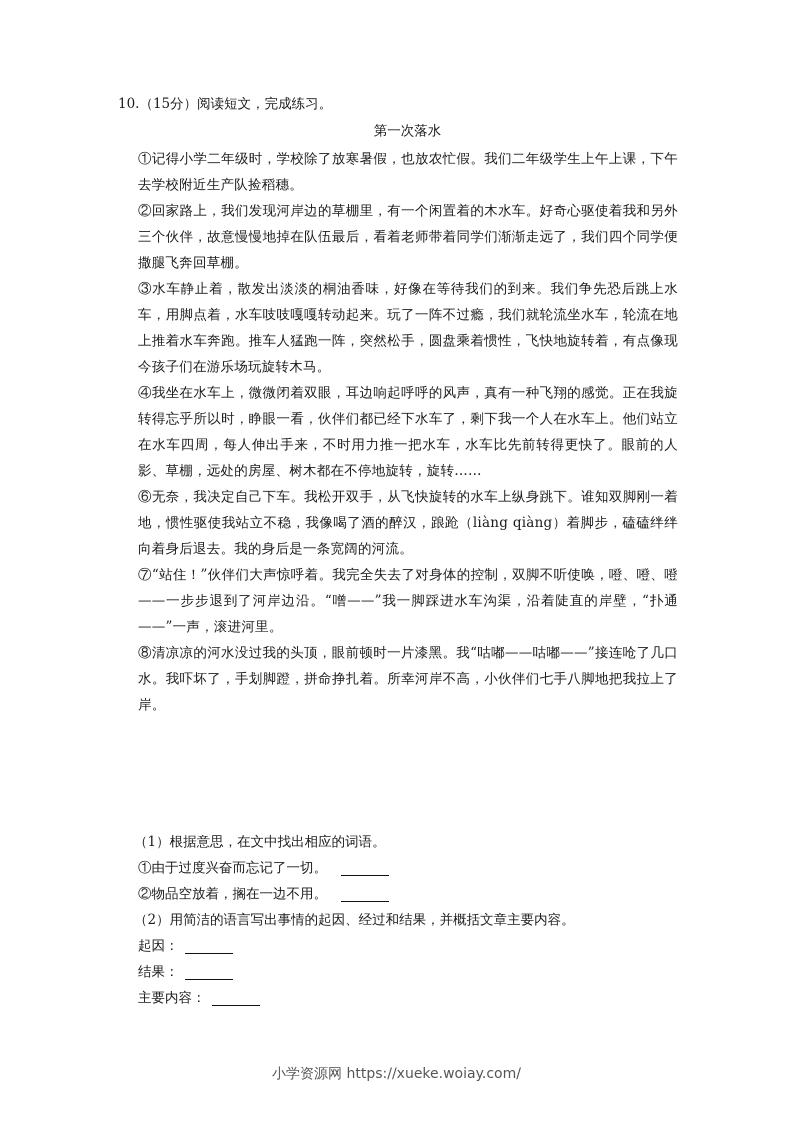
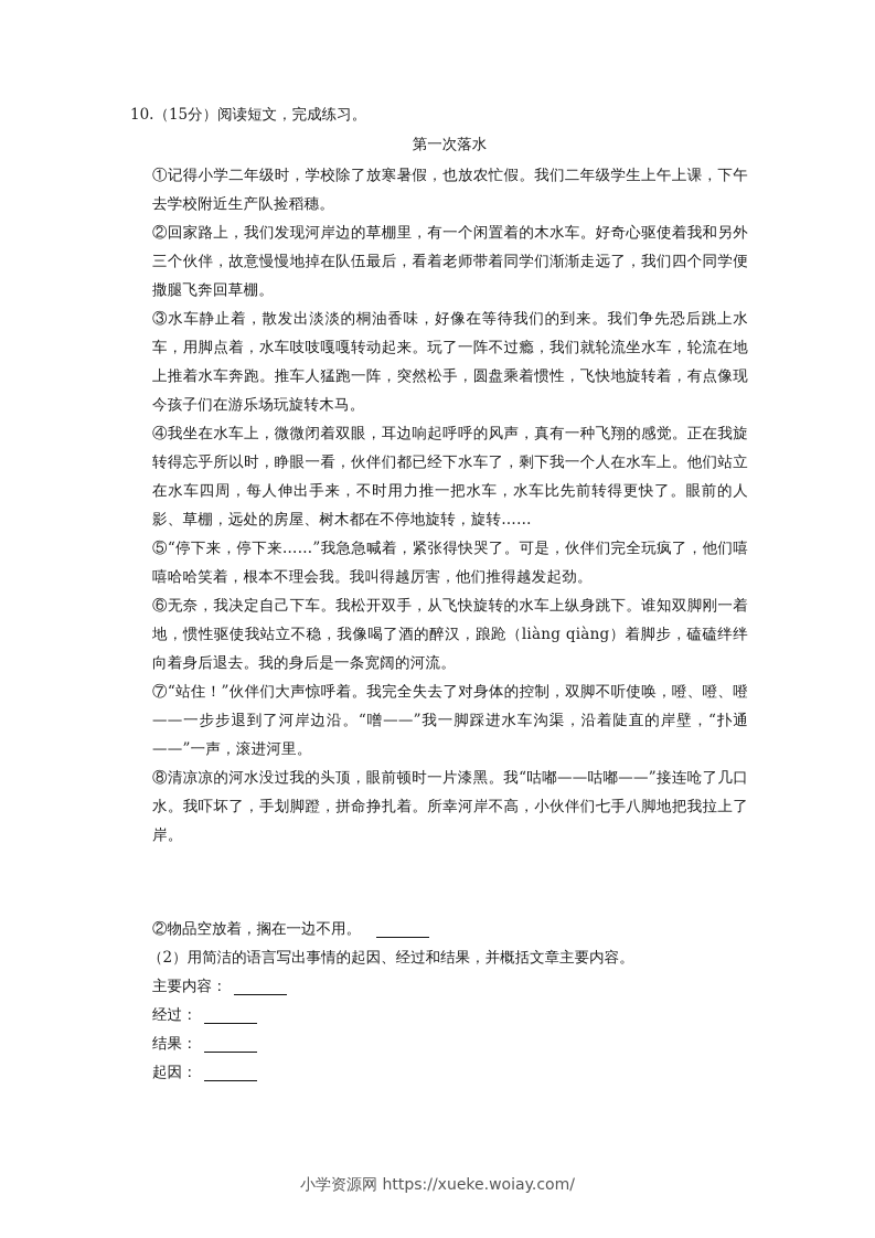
  10.（15分）阅读短文，完成练习。
  第一次落水
  ①记得小学二年级时，学校除了放寒暑假，也放农忙假。我们二年级学生上午上课，下午去学校附近生产队捡稻穗。
  ②回家路上，我们发现河岸边的草棚里，有一个闲置着的木水车。好奇心驱使着我和另外三个伙伴，故意慢慢地掉在队伍最后，看着老师带着同学们渐渐走远了，我们四个同学便撒腿飞奔回草棚。
  ③水车静止着，散发出淡淡的桐油香味，好像在等待我们的到来。我们争先恐后跳上水车，用脚点着，水车吱吱嘎嘎转动起来。玩了一阵不过瘾，我们就轮流坐水车，轮流在地上推着水车奔跑。推车人猛跑一阵，突然松手，圆盘乘着惯性，飞快地旋转着，有点像现今孩子们在游乐场玩旋转木马。
  ④我坐在水车上，微微闭着双眼，耳边响起呼呼的风声，真有一种飞翔的感觉。正在我旋转得忘乎所以时，睁眼一看，伙伴们都已经下水车了，剩下我一个人在水车上。他们站立在水车四周，每人伸出手来，不时用力推一把水车，水车比先前转得更快了。眼前的人影、草棚，远处的房屋、树木都在不停地旋转，旋转……
+ ⑤“停下来，停下来……”我急急喊着，紧张得快哭了。可是，伙伴们完全玩疯了，他们嘻嘻哈哈笑着，根本不理会我。我叫得越厉害，他们推得越发起劲。
  ⑥无奈，我决定自己下车。我松开双手，从飞快旋转的水车上纵身跳下。谁知双脚刚一着地，惯性驱使我站立不稳，我像喝了酒的醉汉，踉跄（liàng qiàng）着脚步，磕磕绊绊向着身后退去。我的身后是一条宽阔的河流。
  ⑦“站住！”伙伴们大声惊呼着。我完全失去了对身体的控制，双脚不听使唤，噔、噔、噔——一步步退到了河岸边沿。“噌——”我一脚踩进水车沟渠，沿着陡直的岸壁，“扑通——”一声，滚进河里。
  ⑧清凉凉的河水没过我的头顶，眼前顿时一片漆黑。我“咕嘟——咕嘟——”接连呛了几口水。我吓坏了，手划脚蹬，拼命挣扎着。所幸河岸不高，小伙伴们七手八脚地把我拉上了岸。
- （1）根据意思，在文中找出相应的词语。
- ①由于过度兴奋而忘记了一切。
  ②物品空放着，搁在一边不用。
  （2）用简洁的语言写出事情的起因、经过和结果，并概括文章主要内容。
- 起因：
+ 主要内容：
+ 经过：
  结果：
- 主要内容：
+ 起因：
  小学资源网 https://xueke.woiay.com/
